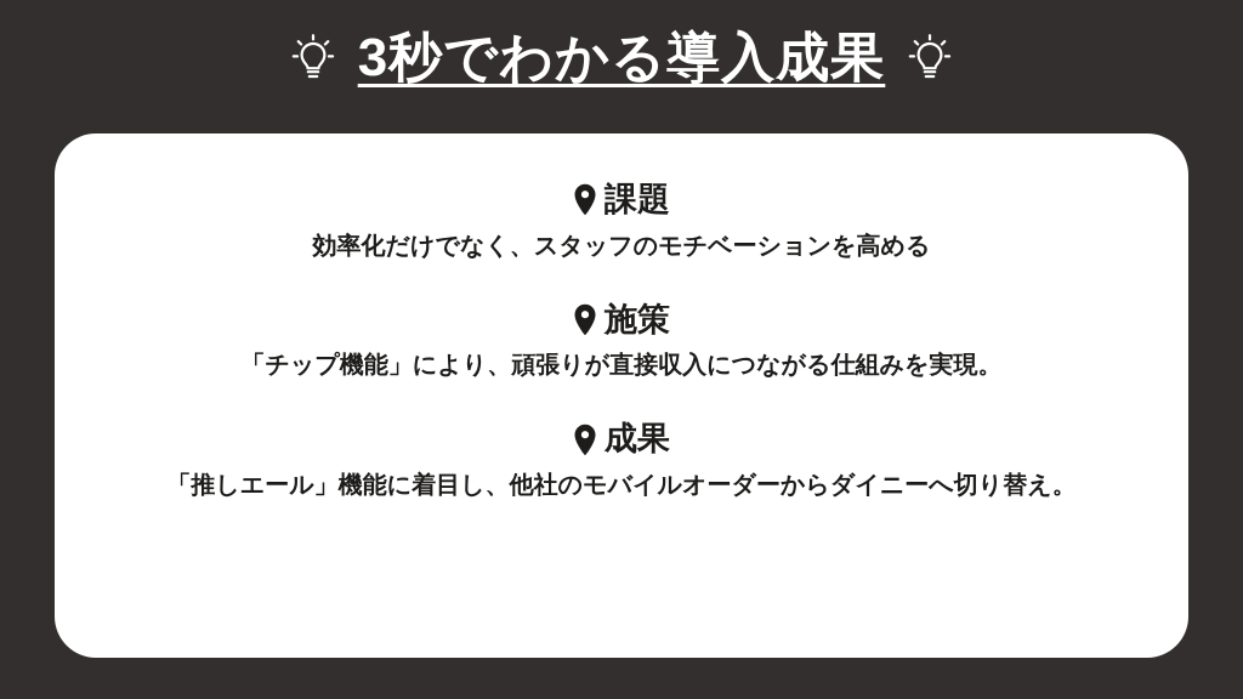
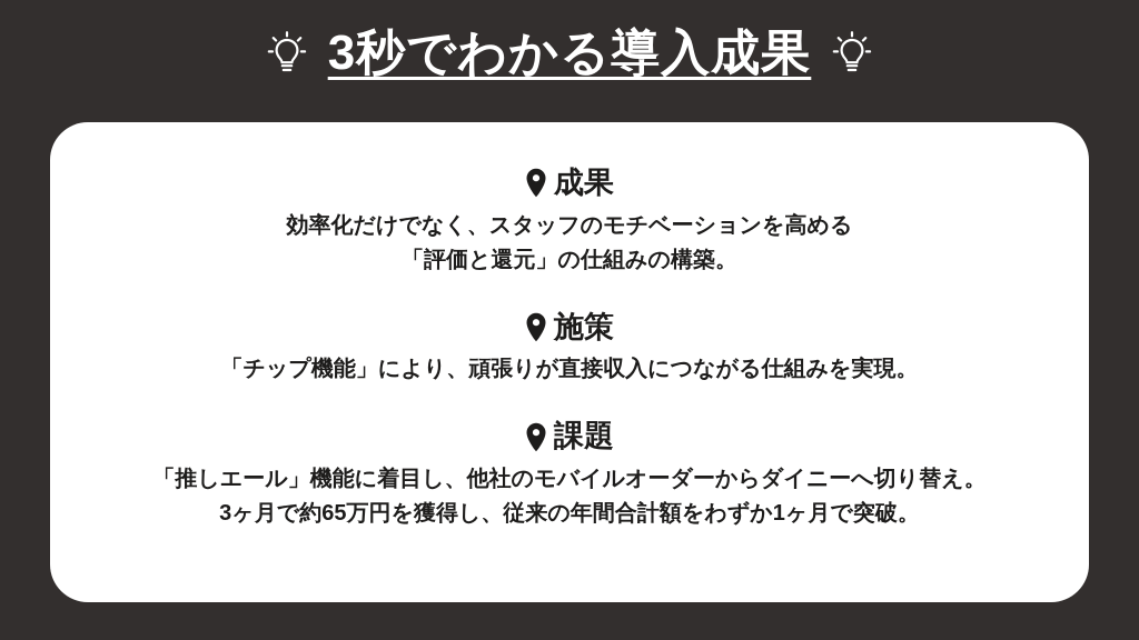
  3秒でわかる導入成果
- 課題
+ 成果
  効率化だけでなく、スタッフのモチベーションを高める
+ 「評価と還元」の仕組みの構築。
  施策
  「チップ機能」により、頑張りが直接収入につながる仕組みを実現。
- 成果
+ 課題
  「推しエール」機能に着目し、他社のモバイルオーダーからダイニーへ切り替え。
+ 3ヶ月で約65万円を獲得し、従来の年間合計額をわずか1ヶ月で突破。
